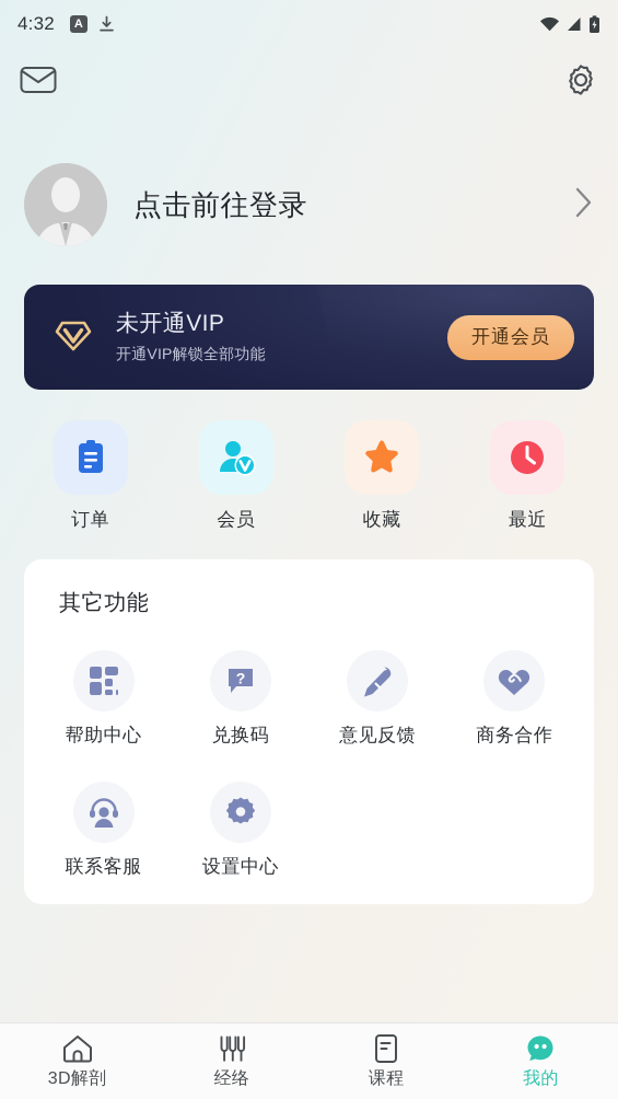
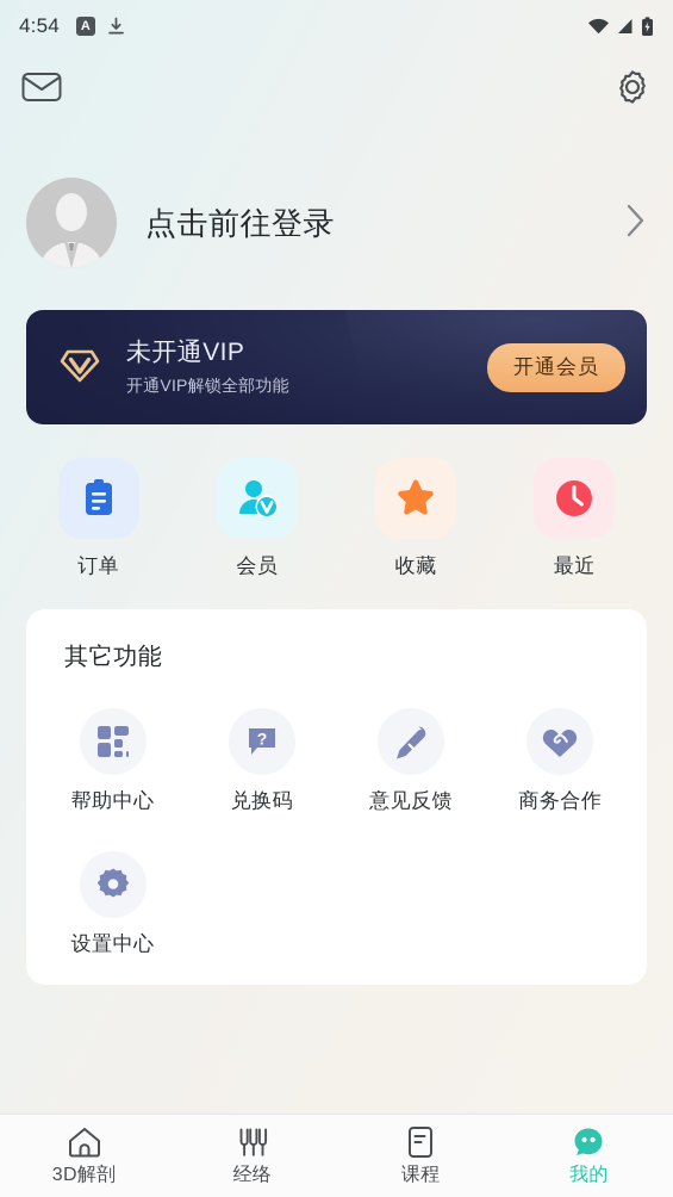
- 4:32
+ 4:54
  A
  点击前往登录
  未开通VIP
  开通VIP解锁全部功能
  开通会员
  订单
  会员
  收藏
  最近
  其它功能
  帮助中心
  ?
  兑换码
  意见反馈
  商务合作
- 联系客服
  设置中心
  3D解剖
  经络
  课程
  我的
